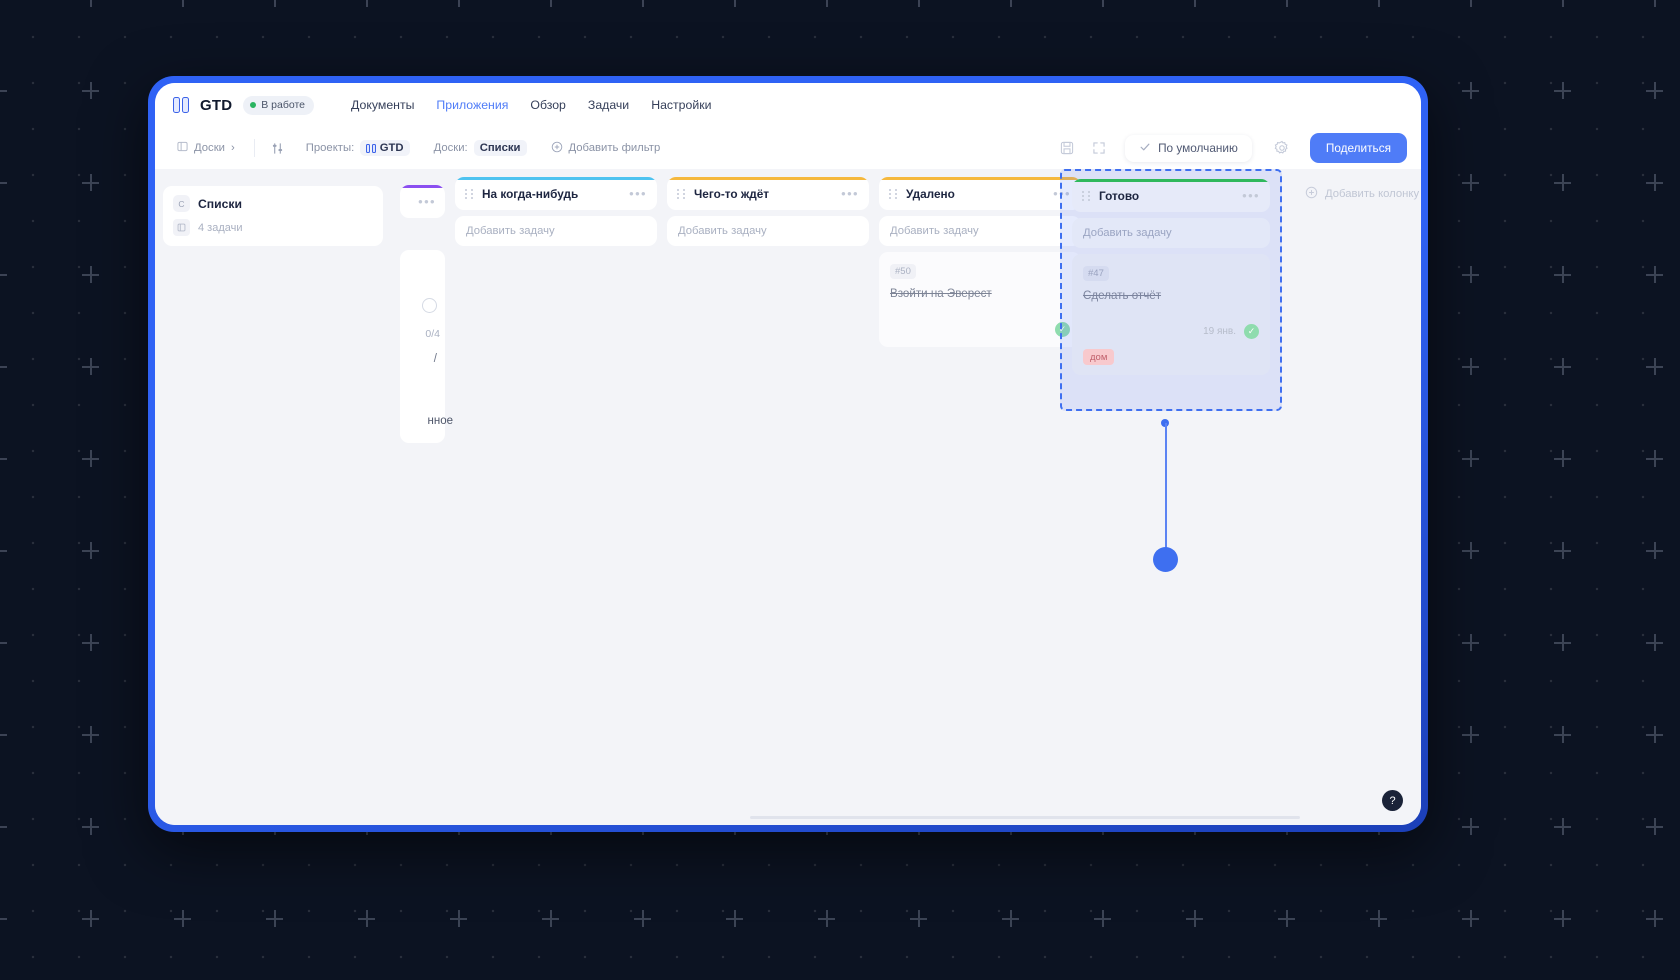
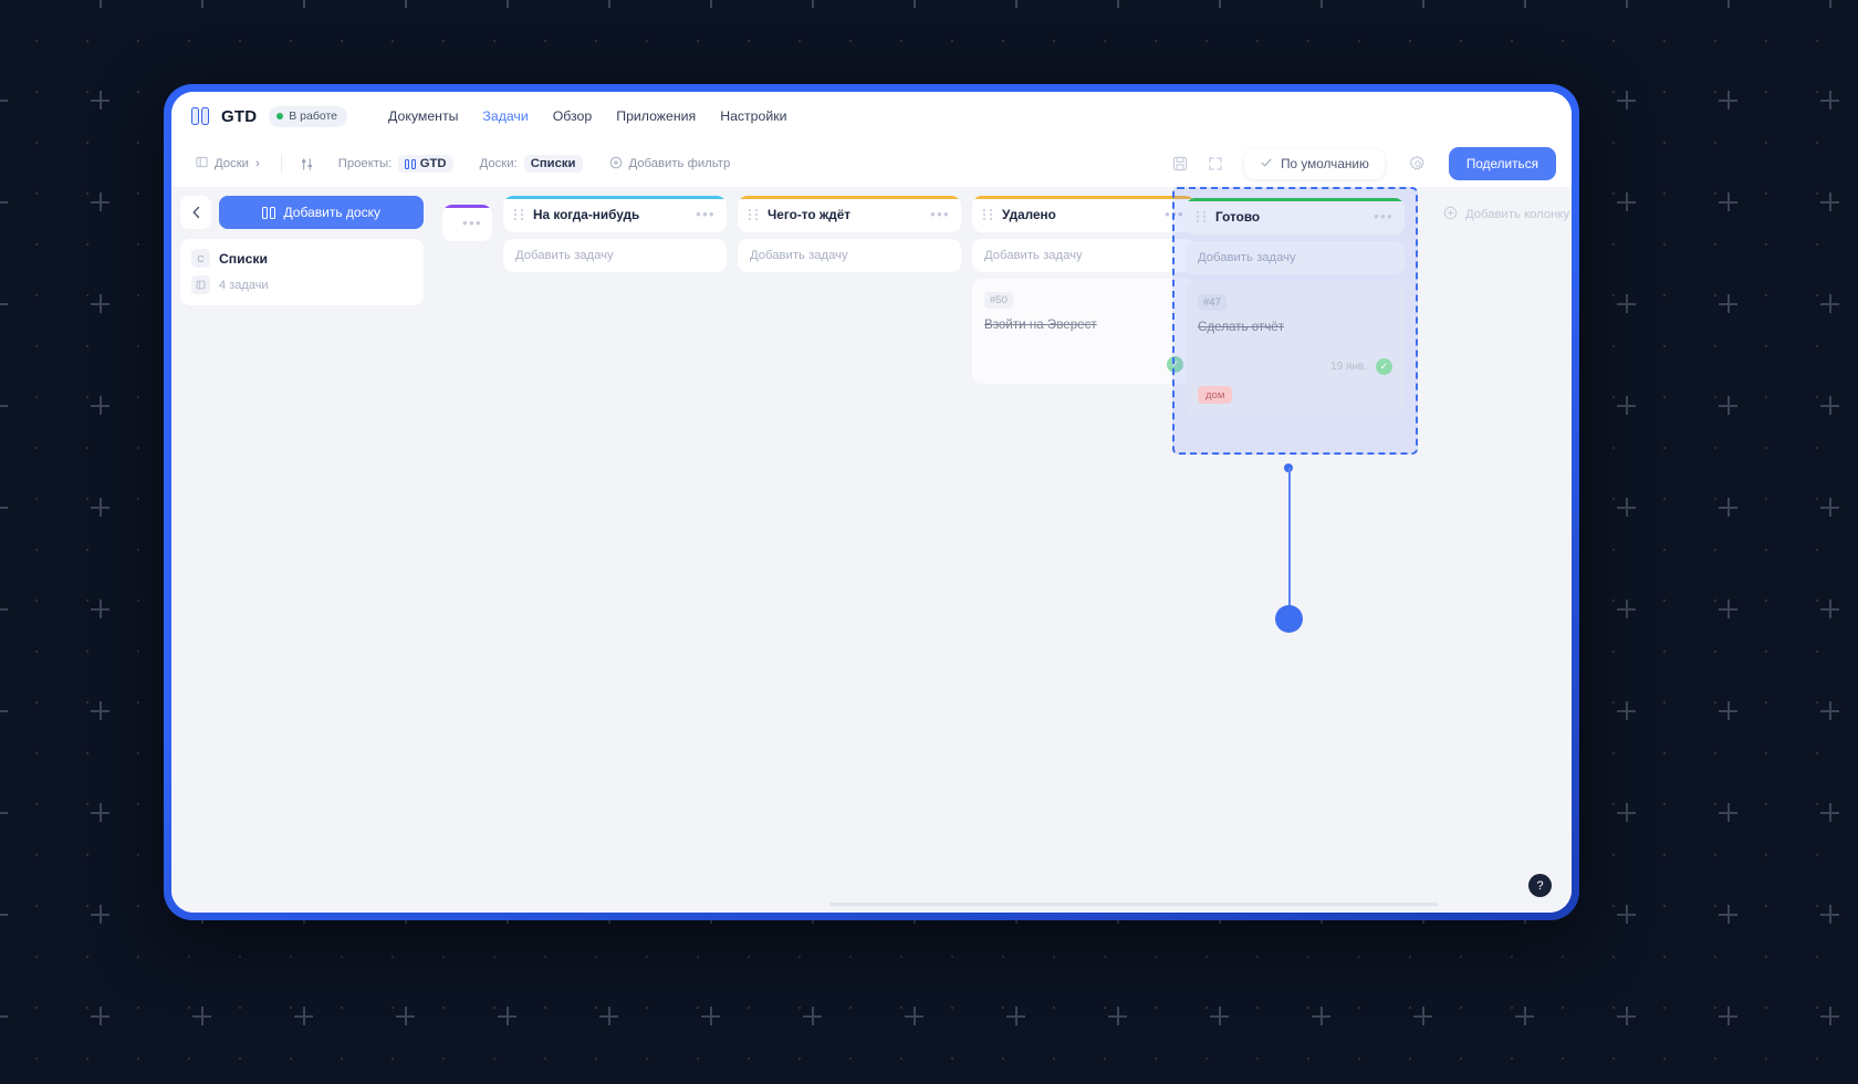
  GTD
  В работе
  Документы
- Приложения
+ Задачи
  Обзор
- Задачи
+ Приложения
  Настройки
  Доски
  ›
  Проекты:
  GTD
  Доски:
  Списки
  Добавить фильтр
  По умолчанию
  Поделиться
  •••
- 0/4
- /
- нное
  На когда-нибудь
  •••
  Добавить задачу
  Чего-то ждёт
  •••
  Добавить задачу
  Удалено
  •••
  Добавить задачу
  #50
  Взойти на Эверест
  ✓
  Готово
  •••
  Добавить задачу
  #47
  Сделать отчёт
  19 янв.
  ✓
  дом
  Добавить колонку
+ Добавить доску
  С
  Списки
  4 задачи
  ?
